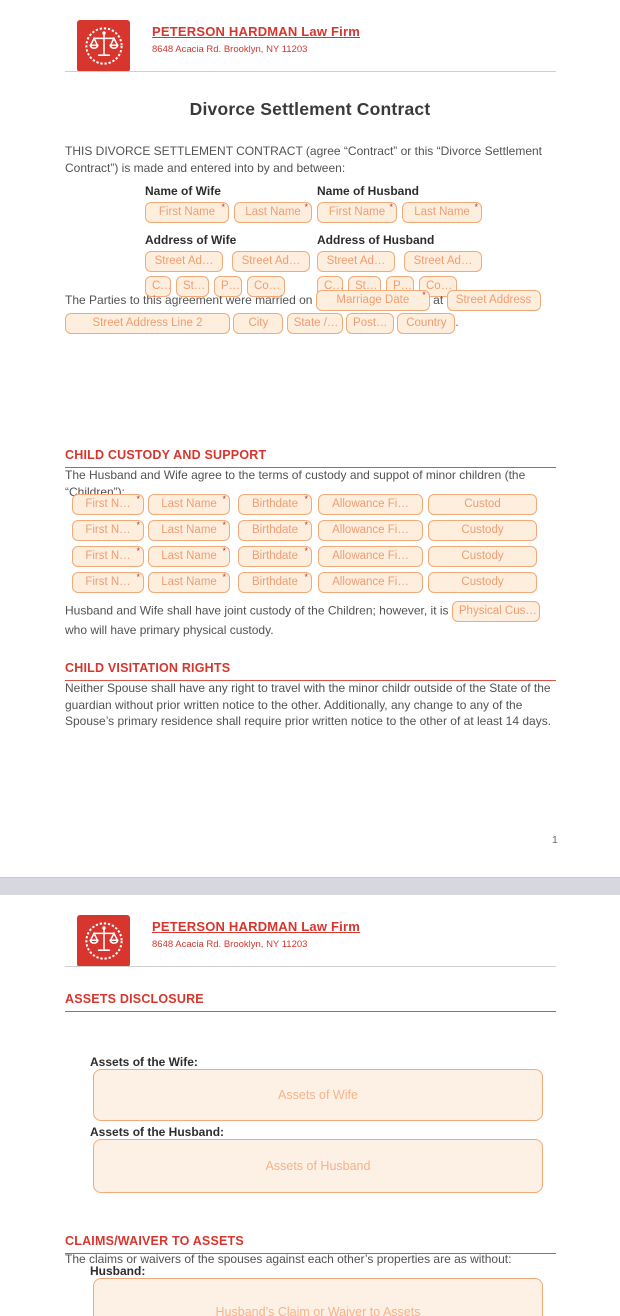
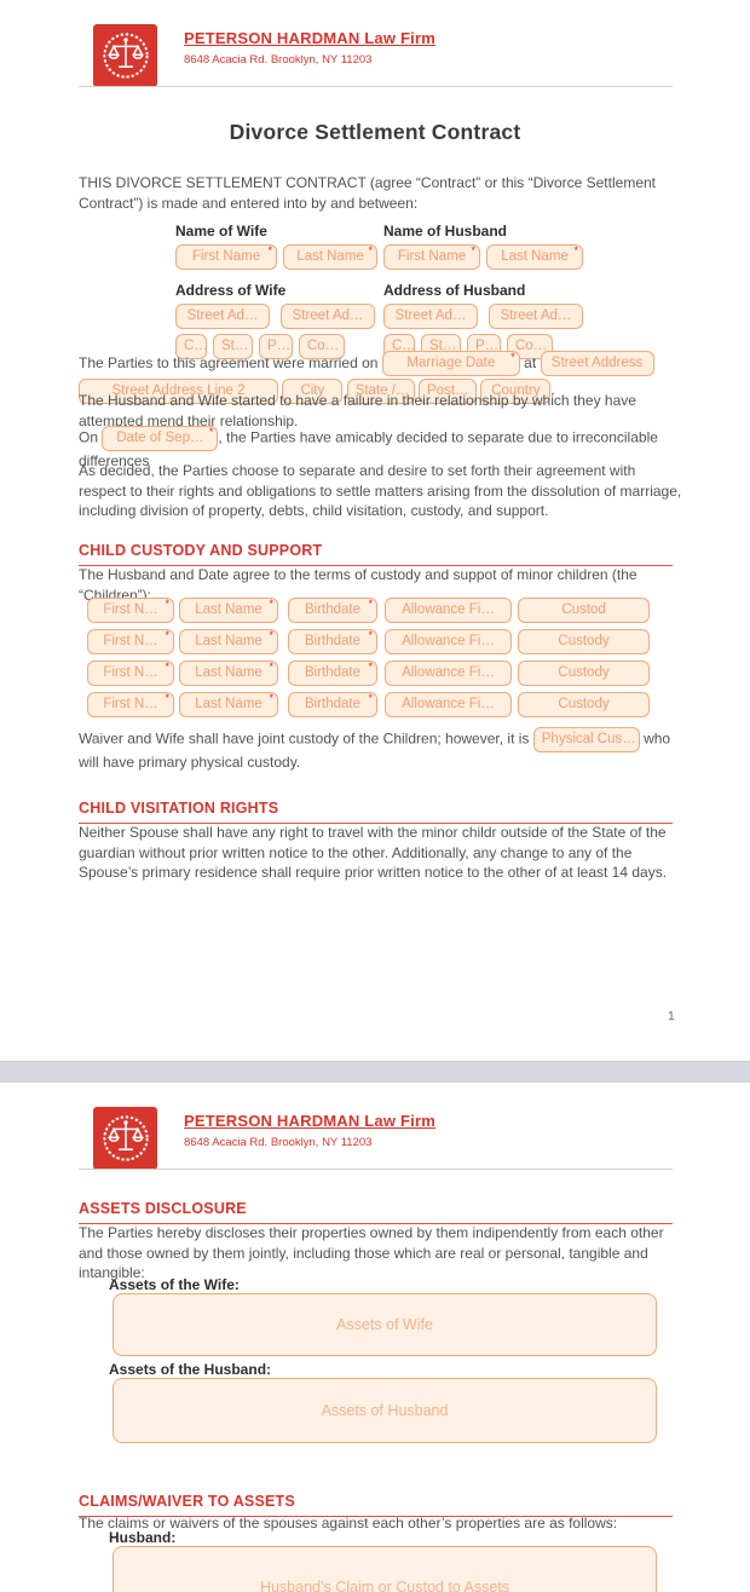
  PETERSON HARDMAN Law Firm
  8648 Acacia Rd. Brooklyn, NY 11203
  Divorce Settlement Contract
  THIS DIVORCE SETTLEMENT CONTRACT (agree “Contract” or this “Divorce Settlement Contract”) is made and entered into by and between:
  Name of Wife
  First Name
  Last Name
  Address of Wife
  Street Ad…
  Street Ad…
  C…
  St…
  P…
  Co…
  Name of Husband
  First Name
  Last Name
  Address of Husband
  Street Ad…
  Street Ad…
  C…
  St…
  P…
  Co…
  The Parties to this agreement were married on Marriage Date at Street Address Street Address Line 2 City State /… Post… Country .
+ The Husband and Wife started to have a failure in their relationship by which they have attempted mend their relationship.
+ On Date of Sep… , the Parties have amicably decided to separate due to irreconcilable differences
+ As decided, the Parties choose to separate and desire to set forth their agreement with respect to their rights and obligations to settle matters arising from the dissolution of marriage, including division of property, debts, child visitation, custody, and support.
  CHILD CUSTODY AND SUPPORT
- The Husband and Wife agree to the terms of custody and suppot of minor children (the “Children”):
+ The Husband and Date agree to the terms of custody and suppot of minor children (the “Children”):
  First N…
  Last Name
  Birthdate
  Allowance Fi…
  Custod
  First N…
  Last Name
  Birthdate
  Allowance Fi…
  Custody
  First N…
  Last Name
  Birthdate
  Allowance Fi…
  Custody
  First N…
  Last Name
  Birthdate
  Allowance Fi…
  Custody
- Husband and Wife shall have joint custody of the Children; however, it is Physical Cus… who will have primary physical custody.
+ Waiver and Wife shall have joint custody of the Children; however, it is Physical Cus… who will have primary physical custody.
  CHILD VISITATION RIGHTS
  Neither Spouse shall have any right to travel with the minor childr outside of the State of the guardian without prior written notice to the other. Additionally, any change to any of the Spouse’s primary residence shall require prior written notice to the other of at least 14 days.
  1
  PETERSON HARDMAN Law Firm
  8648 Acacia Rd. Brooklyn, NY 11203
  ASSETS DISCLOSURE
+ The Parties hereby discloses their properties owned by them indipendently from each other and those owned by them jointly, including those which are real or personal, tangible and intangible:
  Assets of the Wife:
  Assets of Wife
  Assets of the Husband:
  Assets of Husband
  CLAIMS/WAIVER TO ASSETS
- The claims or waivers of the spouses against each other’s properties are as without:
+ The claims or waivers of the spouses against each other’s properties are as follows:
  Husband:
- Husband’s Claim or Waiver to Assets
+ Husband’s Claim or Custod to Assets
